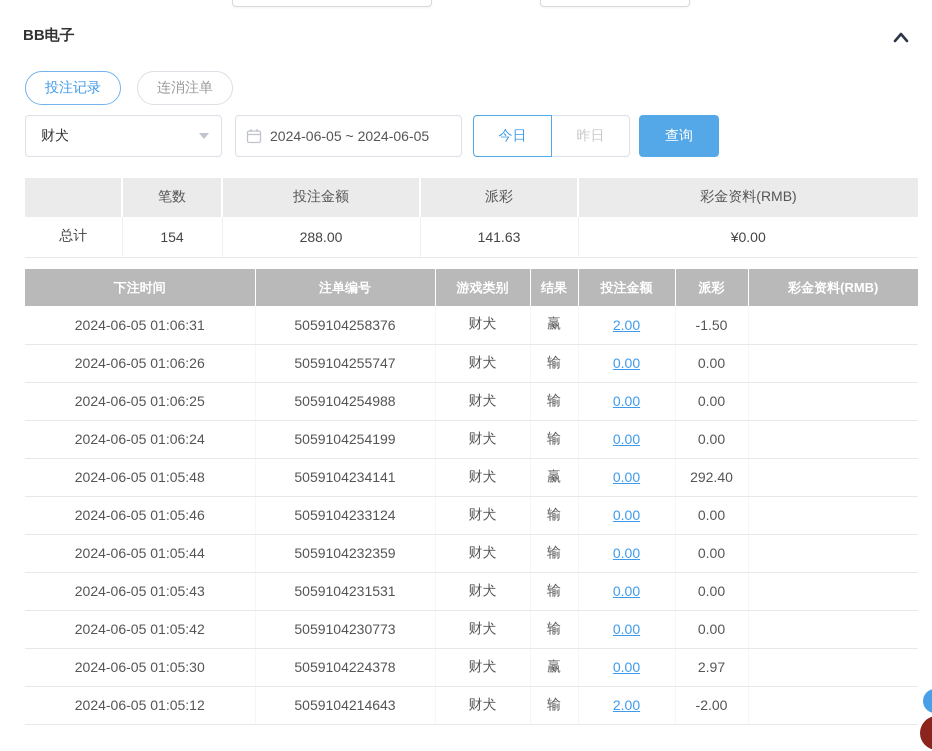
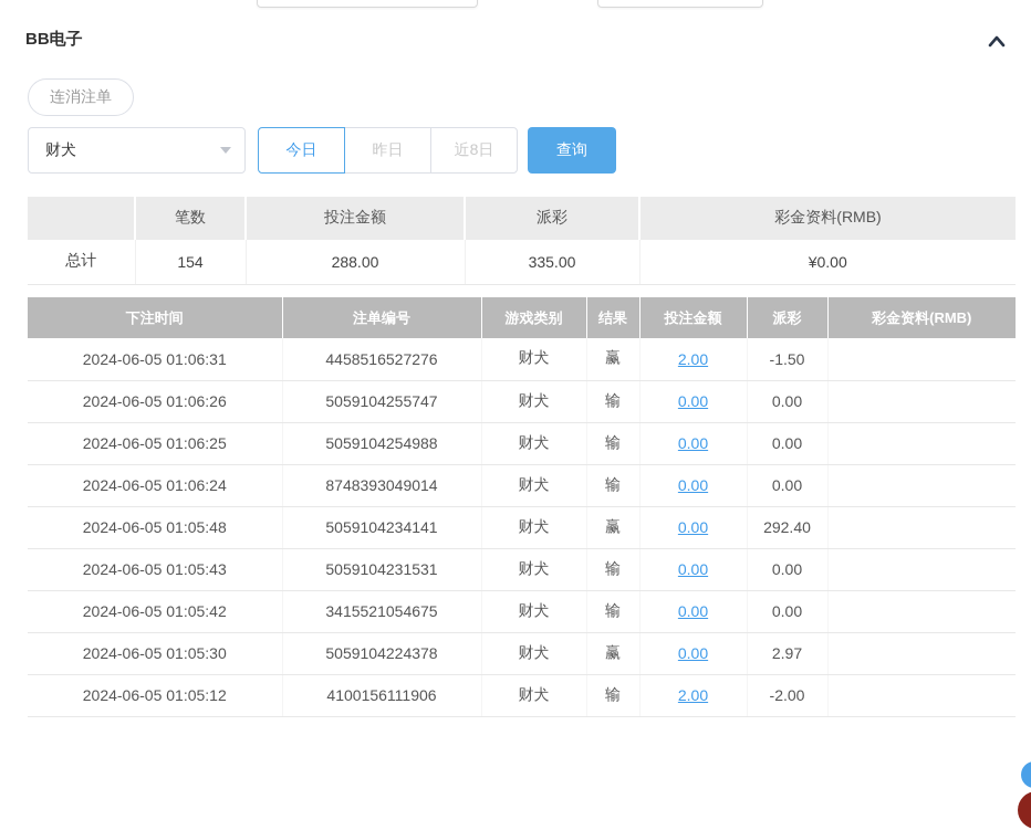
  BB电子
- 投注记录
  连消注单
  财犬
- 2024-06-05 ~ 2024-06-05
  今日
  昨日
+ 近8日
  查询
  	笔数	投注金额	派彩	彩金资料(RMB)
- 总计	154	288.00	141.63	¥0.00
+ 总计	154	288.00	335.00	¥0.00
  下注时间	注单编号	游戏类别	结果	投注金额	派彩	彩金资料(RMB)
- 2024-06-05 01:06:31	5059104258376	财犬	赢	2.00	-1.50
+ 2024-06-05 01:06:31	4458516527276	财犬	赢	2.00	-1.50
  2024-06-05 01:06:26	5059104255747	财犬	输	0.00	0.00
  2024-06-05 01:06:25	5059104254988	财犬	输	0.00	0.00
- 2024-06-05 01:06:24	5059104254199	财犬	输	0.00	0.00
+ 2024-06-05 01:06:24	8748393049014	财犬	输	0.00	0.00
  2024-06-05 01:05:48	5059104234141	财犬	赢	0.00	292.40
- 2024-06-05 01:05:46	5059104233124	财犬	输	0.00	0.00
- 2024-06-05 01:05:44	5059104232359	财犬	输	0.00	0.00
  2024-06-05 01:05:43	5059104231531	财犬	输	0.00	0.00
- 2024-06-05 01:05:42	5059104230773	财犬	输	0.00	0.00
+ 2024-06-05 01:05:42	3415521054675	财犬	输	0.00	0.00
  2024-06-05 01:05:30	5059104224378	财犬	赢	0.00	2.97
- 2024-06-05 01:05:12	5059104214643	财犬	输	2.00	-2.00
+ 2024-06-05 01:05:12	4100156111906	财犬	输	2.00	-2.00
